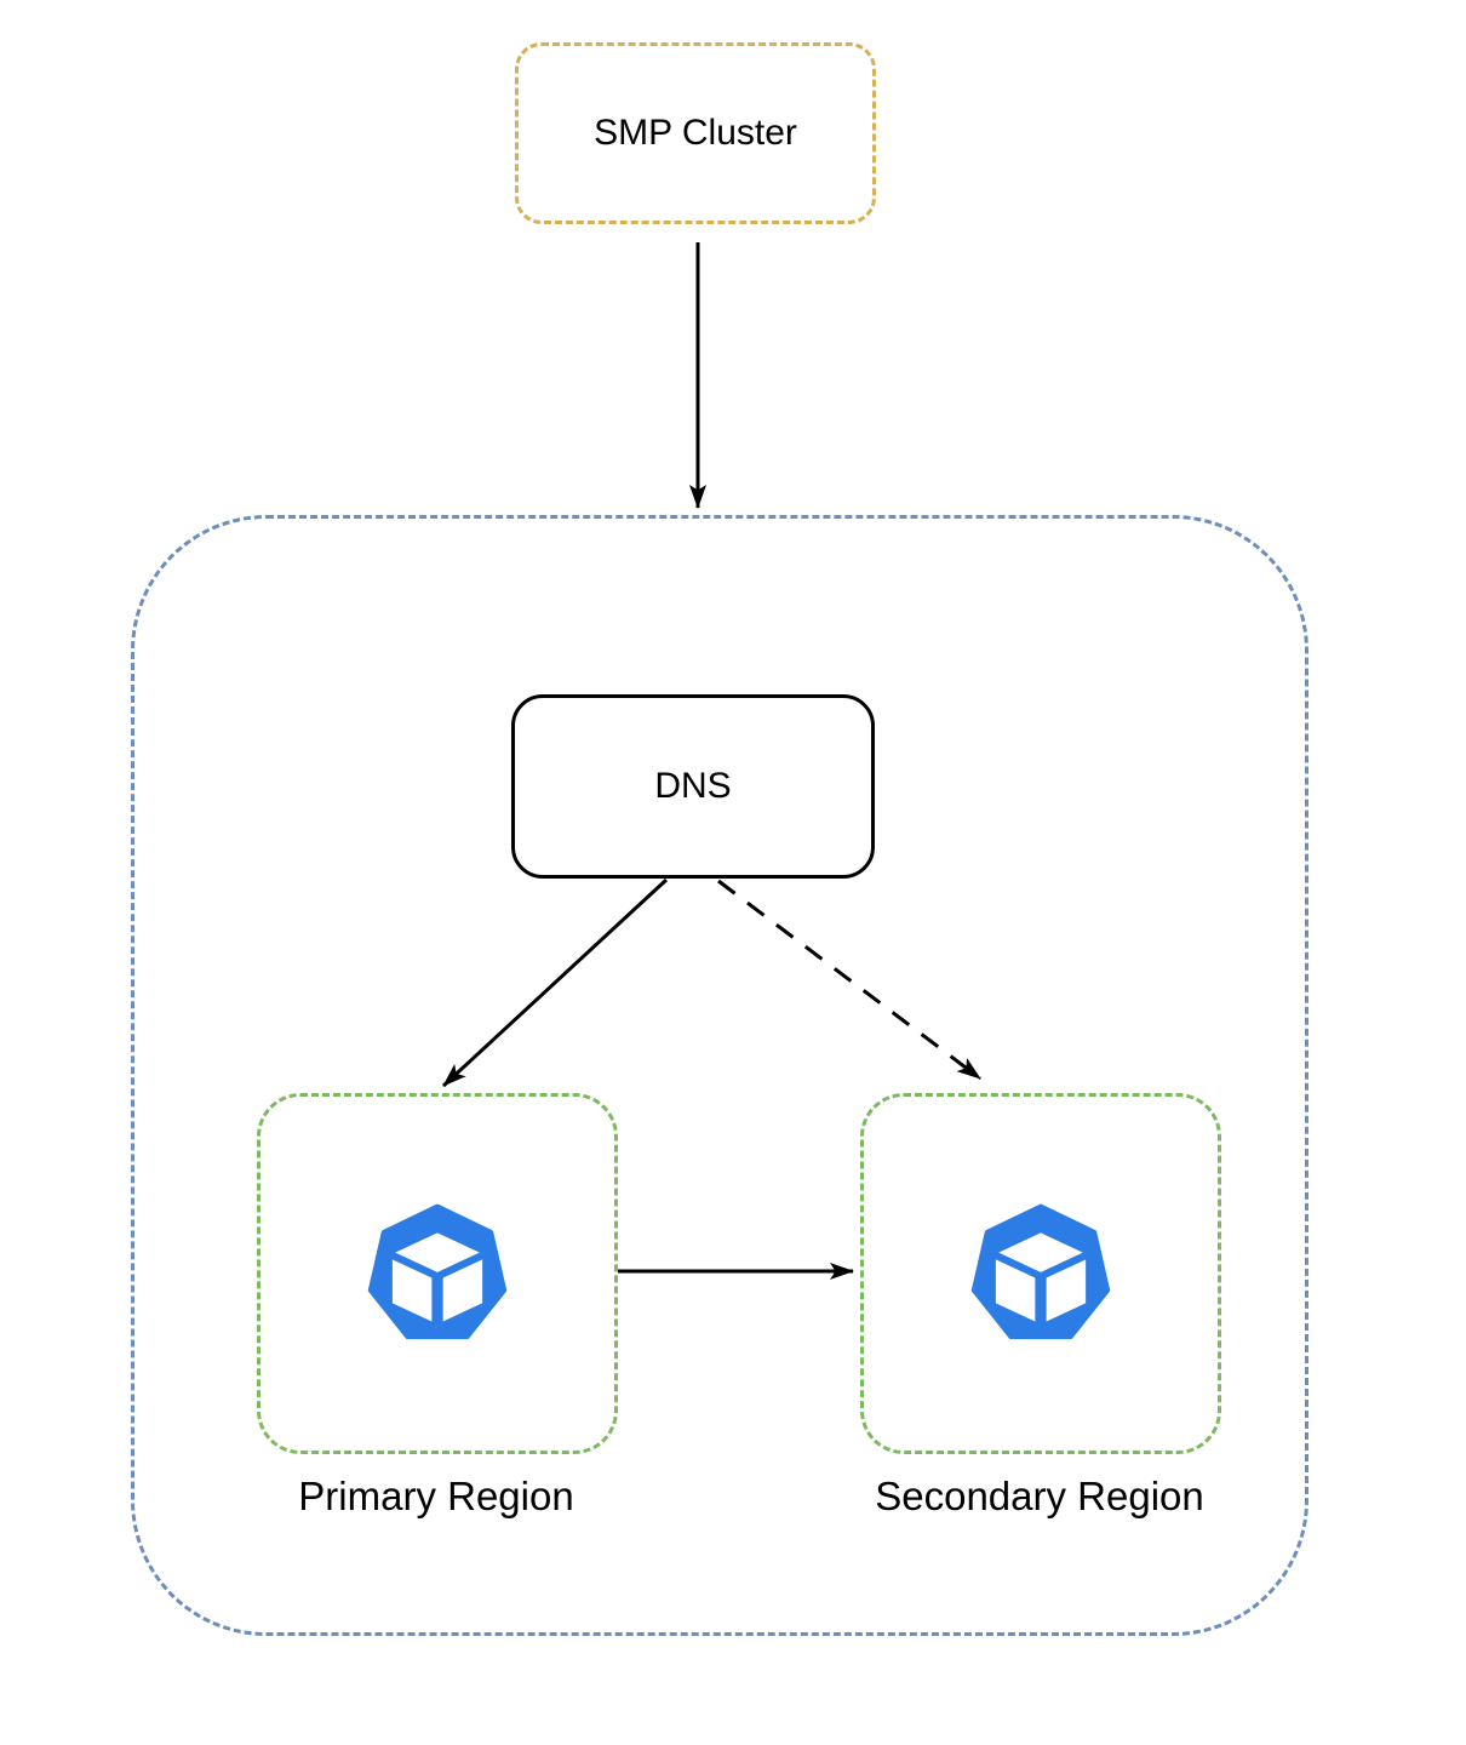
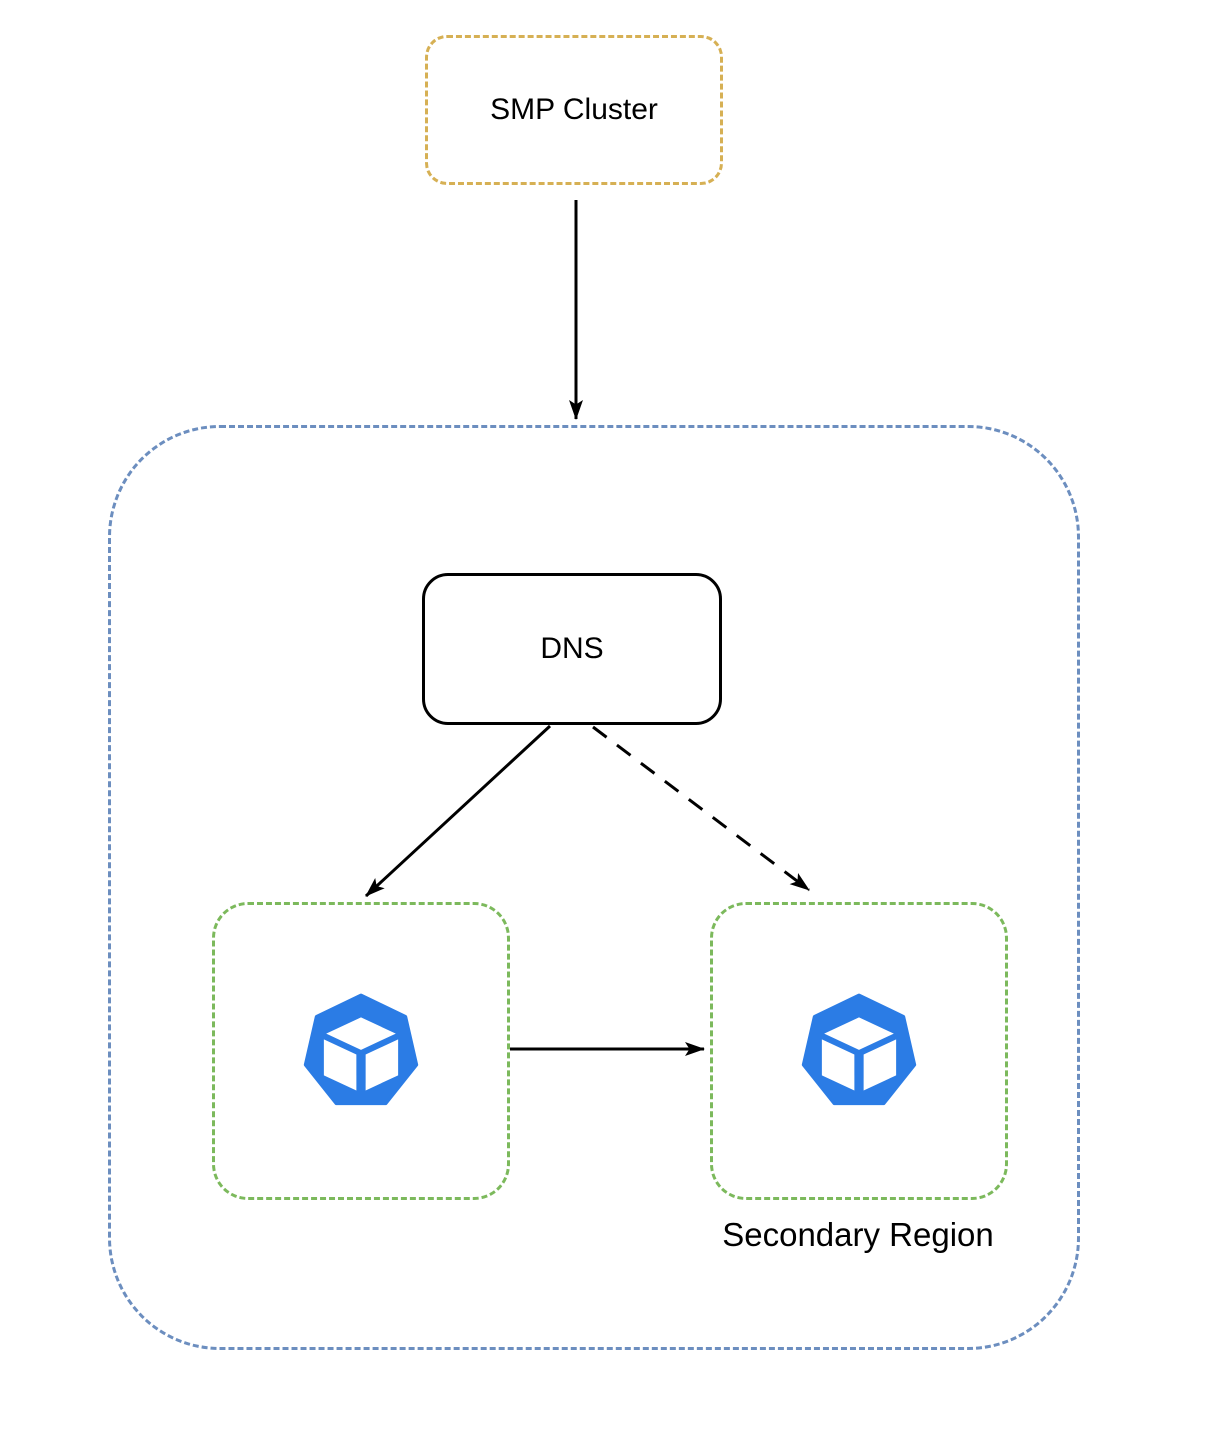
  SMP Cluster
  DNS
- Primary Region
  Secondary Region
